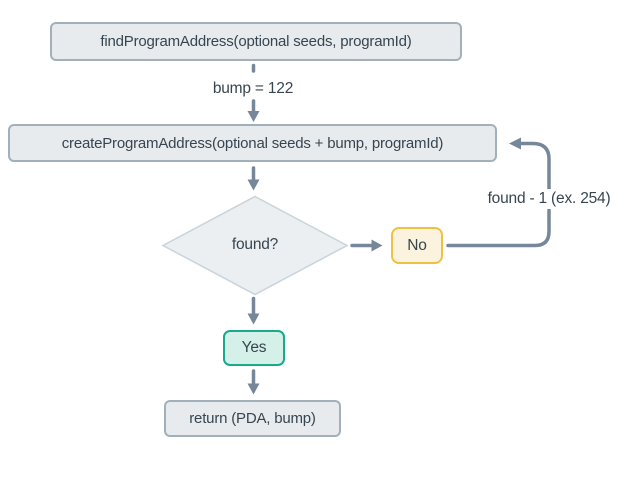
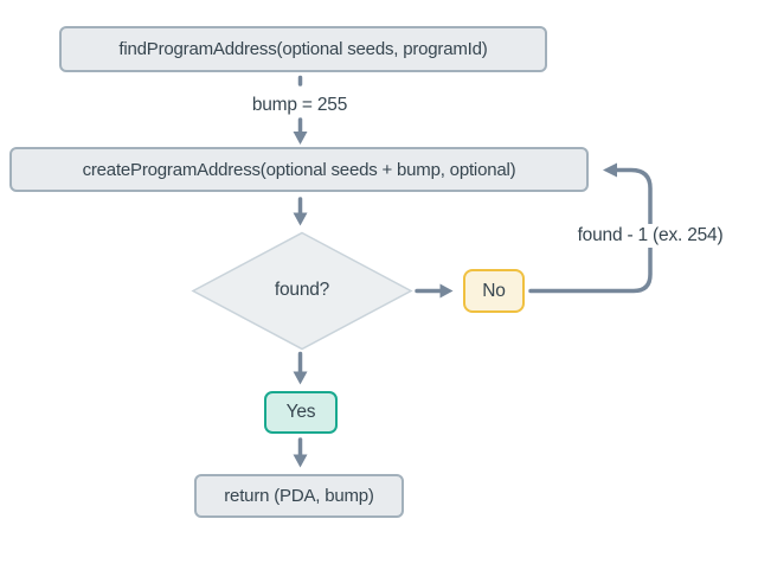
  findProgramAddress(optional seeds, programId)
- createProgramAddress(optional seeds + bump, programId)
+ createProgramAddress(optional seeds + bump, optional)
  found?
  No
  Yes
  return (PDA, bump)
- bump = 122
+ bump = 255
  found - 1 (ex. 254)
